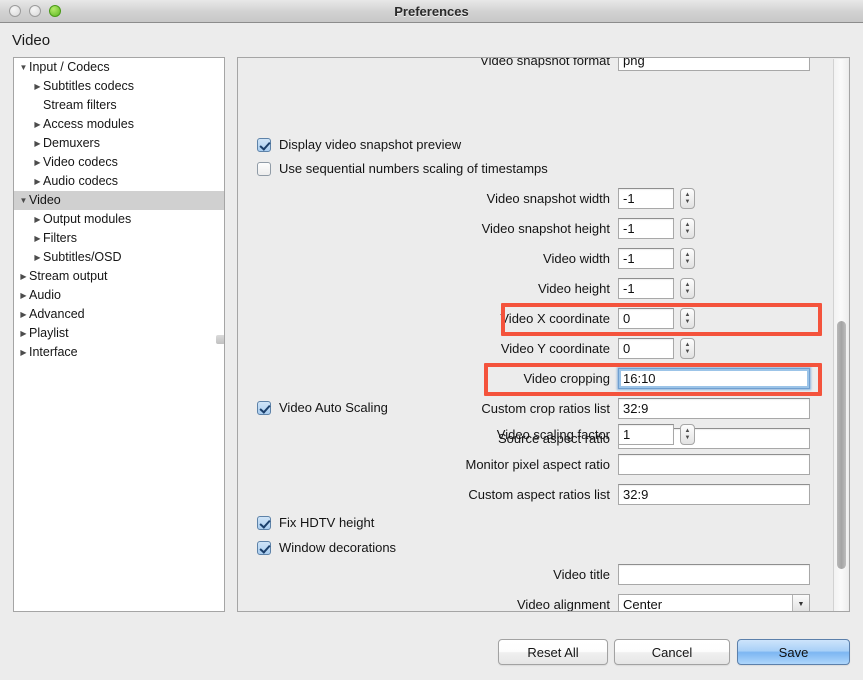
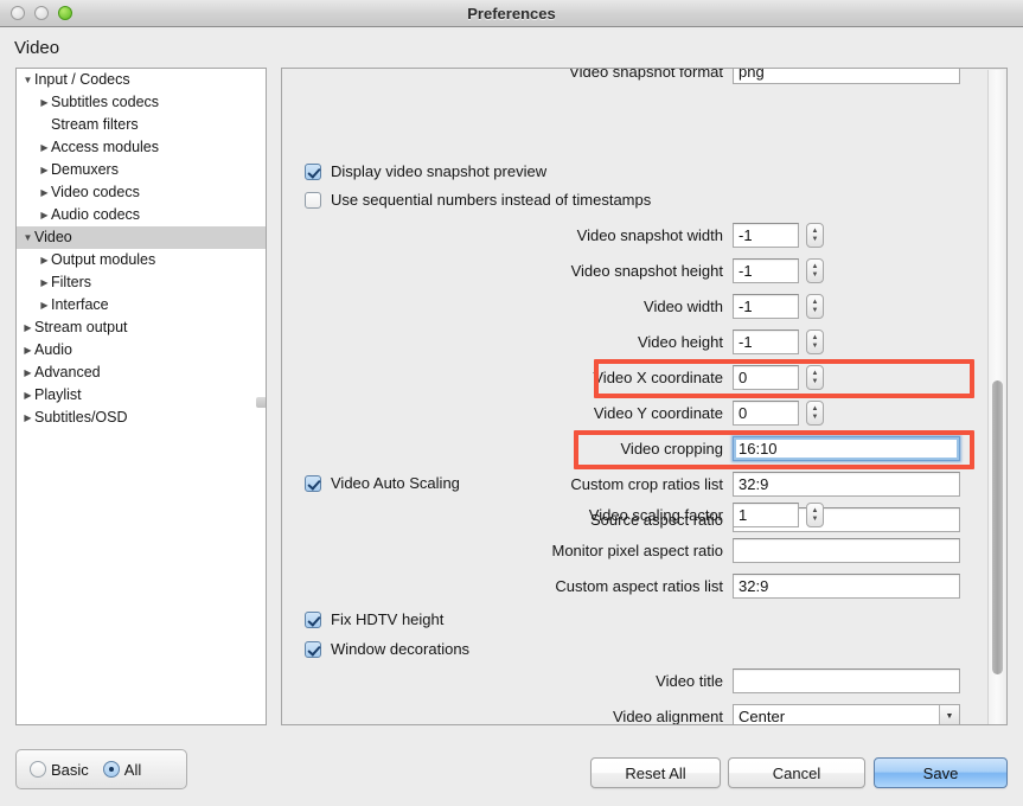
  Preferences
  Video
  ▼
  Input / Codecs
  ▶
  Subtitles codecs
  Stream filters
  ▶
  Access modules
  ▶
  Demuxers
  ▶
  Video codecs
  ▶
  Audio codecs
  ▼
  Video
  ▶
  Output modules
  ▶
  Filters
  ▶
- Subtitles/OSD
+ Interface
  ▶
  Stream output
  ▶
  Audio
  ▶
  Advanced
  ▶
  Playlist
  ▶
- Interface
+ Subtitles/OSD
  Video snapshot format
  png
  Display video snapshot preview
- Use sequential numbers scaling of timestamps
+ Use sequential numbers instead of timestamps
  Video snapshot width
  -1
  Video snapshot height
  -1
  Video width
  -1
  Video height
  -1
  Video X coordinate
  0
  Video Y coordinate
  0
  Video cropping
  16:10
  Custom crop ratios list
  32:9
  Source aspect ratio
  Video Auto Scaling
  Video scaling factor
  1
  Monitor pixel aspect ratio
  Custom aspect ratios list
  32:9
  Fix HDTV height
  Window decorations
  Video title
  Video alignment
  Center
+ Basic
+ All
  Reset All
  Cancel
  Save
